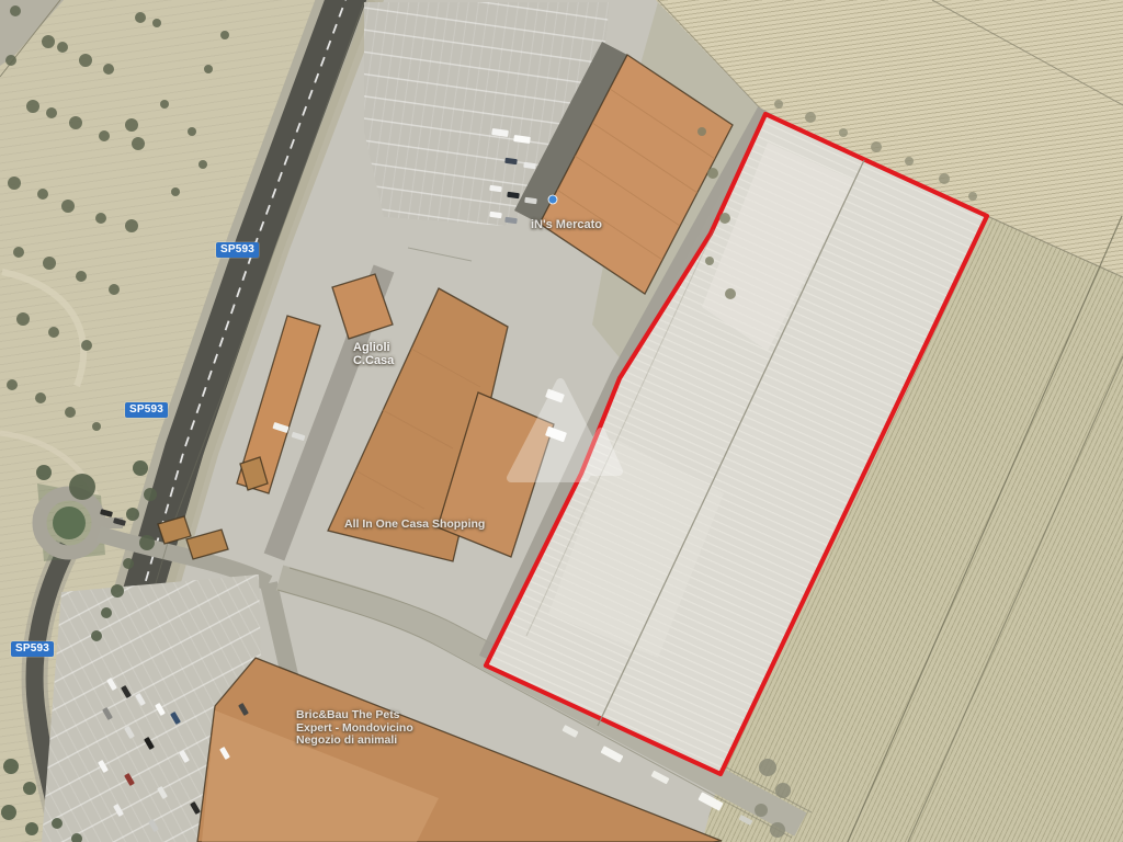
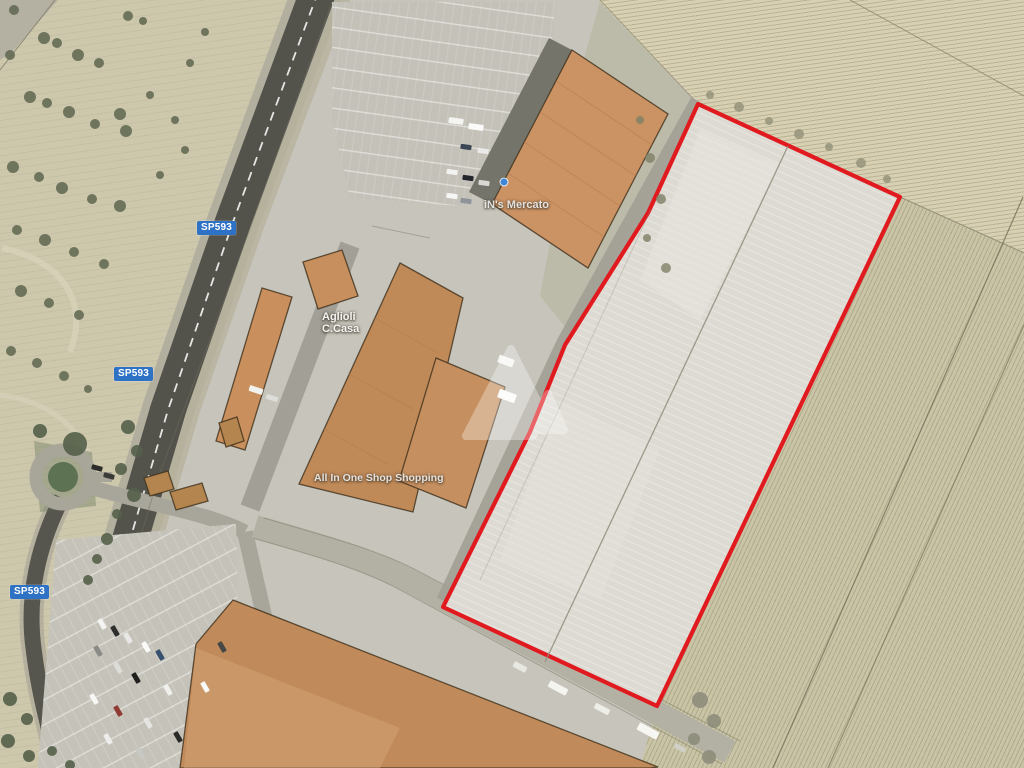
  SP593
  SP593
  SP593
  iN's Mercato
  Aglioli
  C.Casa
- All In One Casa Shopping
+ All In One Shop Shopping
- Bric&Bau The Pets
- Expert - Mondovicino
- Negozio di animali
